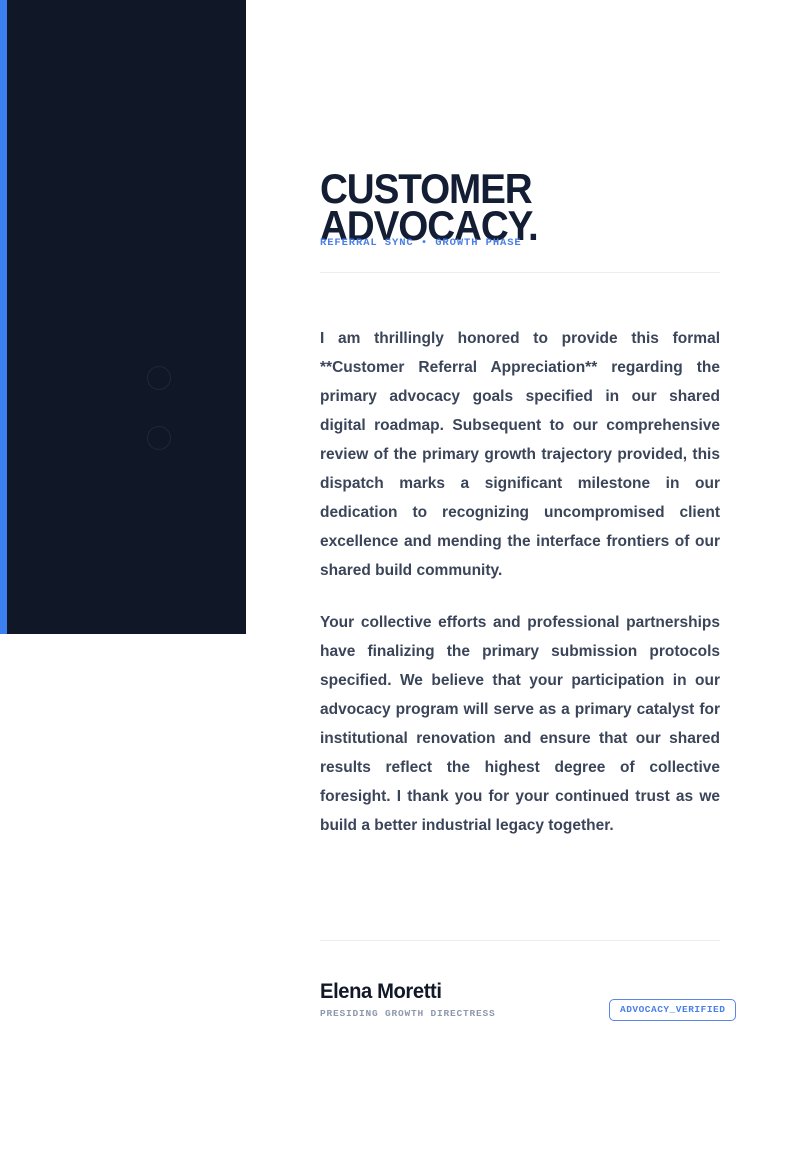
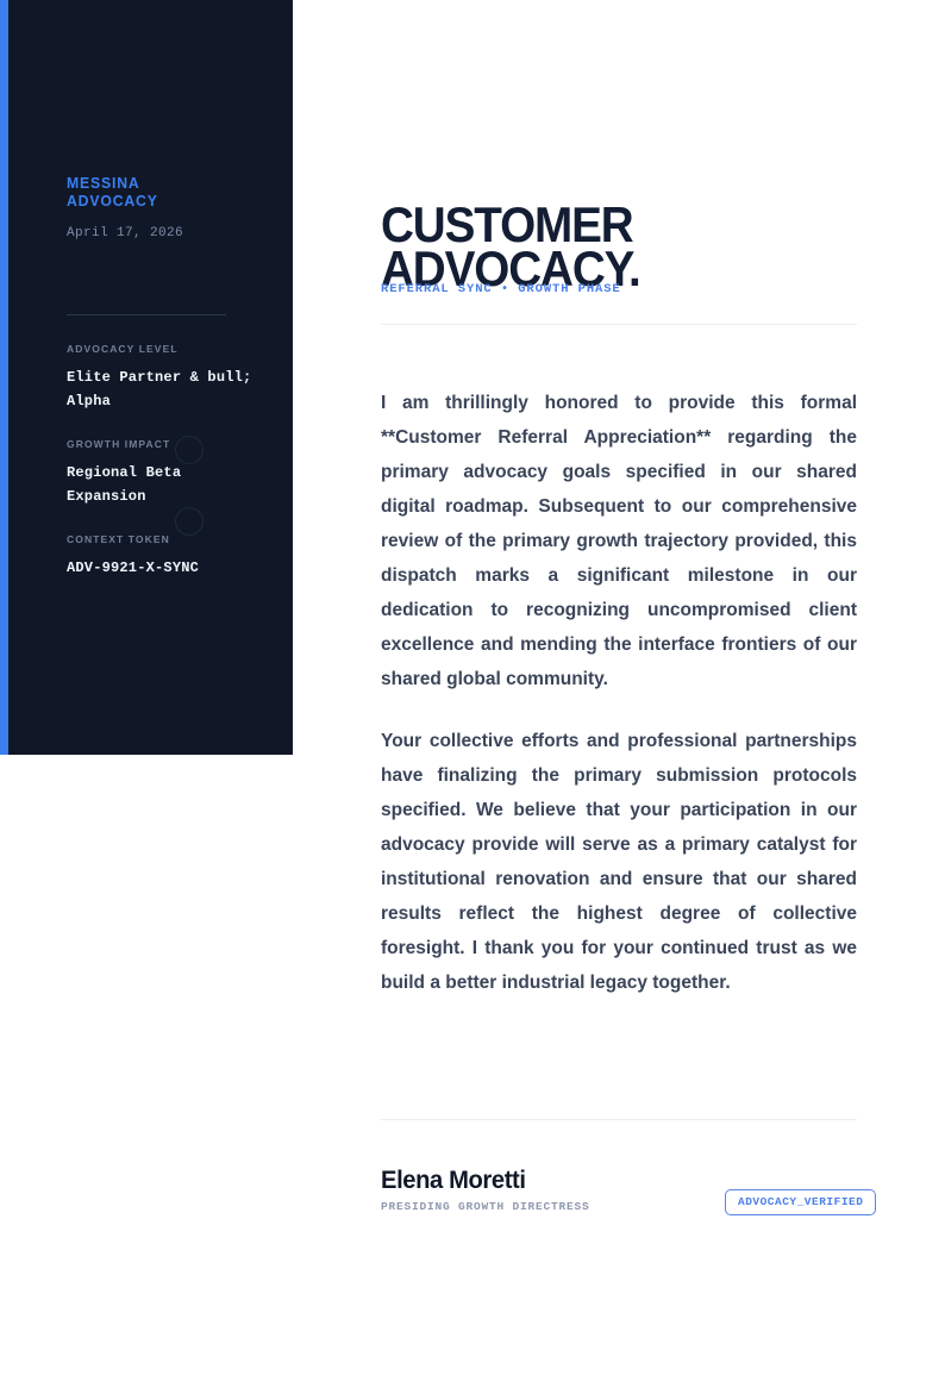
+ MESSINA
+ ADVOCACY
+ April 17, 2026
+ ADVOCACY LEVEL
+ Elite Partner & bull; Alpha
+ GROWTH IMPACT
+ Regional Beta Expansion
+ CONTEXT TOKEN
+ ADV-9921-X-SYNC
  CUSTOMER
  ADVOCACY.
  REFERRAL SYNC • GROWTH PHASE
- I am thrillingly honored to provide this formal **Customer Referral Appreciation** regarding the primary advocacy goals specified in our shared digital roadmap. Subsequent to our comprehensive review of the primary growth trajectory provided, this dispatch marks a significant milestone in our dedication to recognizing uncompromised client excellence and mending the interface frontiers of our shared build community.
+ I am thrillingly honored to provide this formal **Customer Referral Appreciation** regarding the primary advocacy goals specified in our shared digital roadmap. Subsequent to our comprehensive review of the primary growth trajectory provided, this dispatch marks a significant milestone in our dedication to recognizing uncompromised client excellence and mending the interface frontiers of our shared global community.
- Your collective efforts and professional partnerships have finalizing the primary submission protocols specified. We believe that your participation in our advocacy program will serve as a primary catalyst for institutional renovation and ensure that our shared results reflect the highest degree of collective foresight. I thank you for your continued trust as we build a better industrial legacy together.
+ Your collective efforts and professional partnerships have finalizing the primary submission protocols specified. We believe that your participation in our advocacy provide will serve as a primary catalyst for institutional renovation and ensure that our shared results reflect the highest degree of collective foresight. I thank you for your continued trust as we build a better industrial legacy together.
  Elena Moretti
  PRESIDING GROWTH DIRECTRESS
  ADVOCACY_VERIFIED
